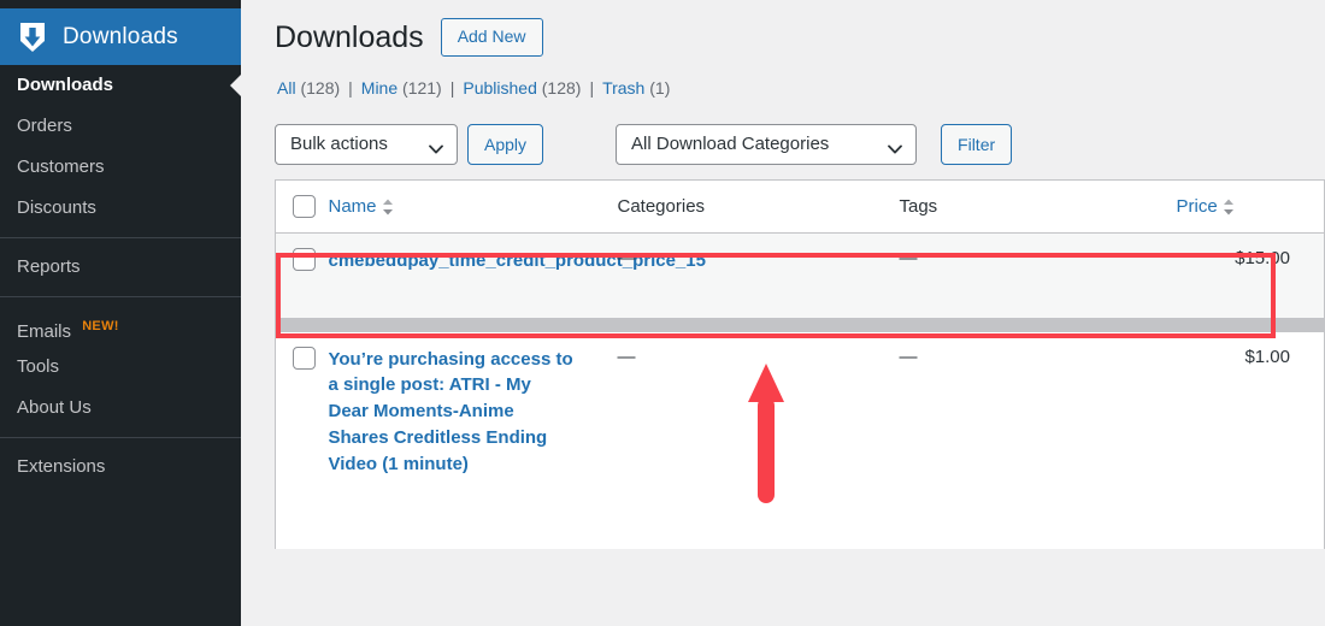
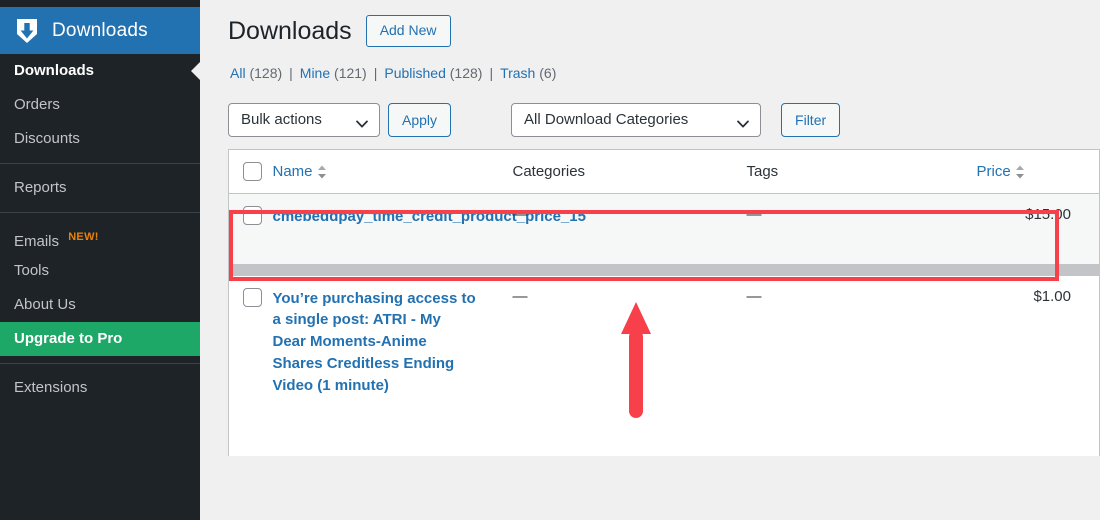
  Downloads
  Downloads
  Orders
- Customers
  Discounts
  Reports
  Emails NEW!
  Tools
  About Us
+ Upgrade to Pro
  Extensions
  Downloads
  Add New
  All (128)
  |
  Mine (121)
  |
  Published (128)
  |
- Trash (1)
+ Trash (6)
  Bulk actions
  Apply
  All Download Categories
  Filter
  	Name	Categories	Tags	Price
  	cmebeddpay_time_credit_pr	—	—	$15.00
  	You’re purchasing access to a single post: ATRI - My Dear Moments-Anime Shares Creditless Ending Video (1 minute)	—	—	$1.00
